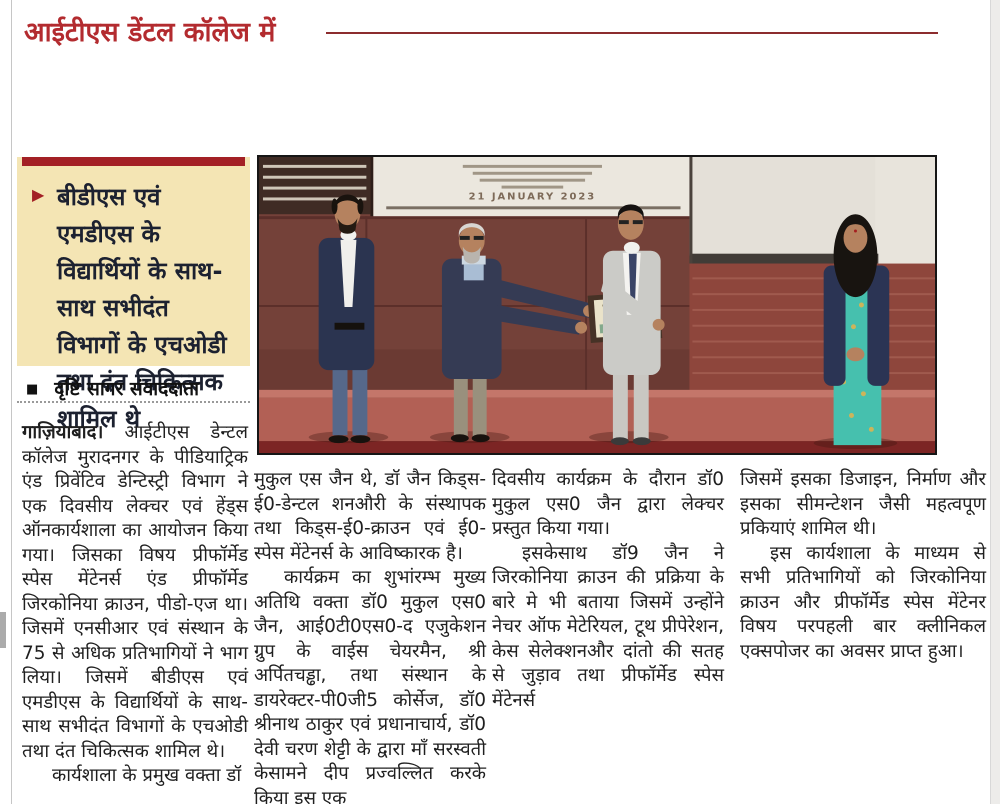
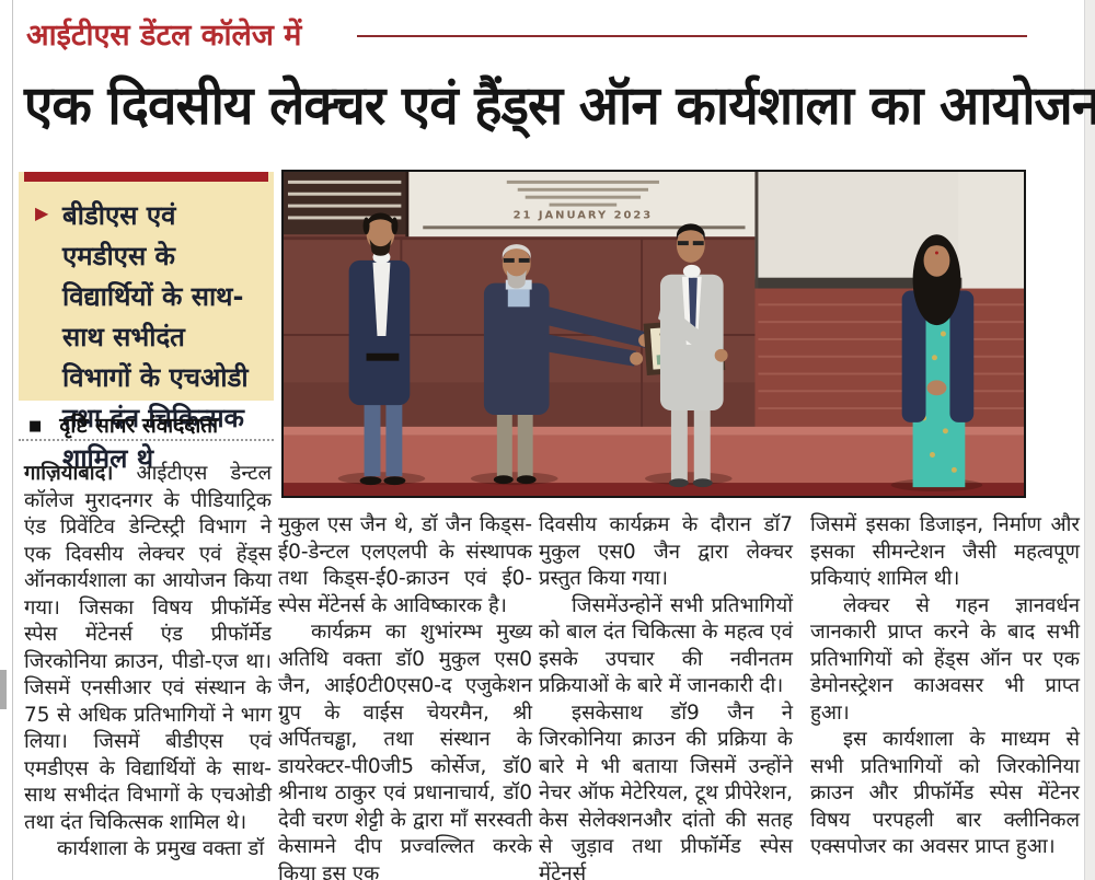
  आईटीएस डेंटल कॉलेज में
+ एक दिवसीय लेक्चर एवं हैंड्स ऑन कार्यशाला का आयोजन
  ▶
  बीडीएस एवं एमडीएस के विद्यार्थियों के साथ-साथ सभीदंत विभागों के एचओडी तथा दंत चिकित्सक शामिल थे
  ■ दृष्टि सागर संवाददाता
  21 JANUARY 2023
  गाज़ियाबाद। आईटीएस डेन्टल कॉलेज मुरादनगर के पीडियाट्रिक एंड प्रिवेंटिव डेन्टिस्ट्री विभाग ने एक दिवसीय लेक्चर एवं हेंड्स ऑनकार्यशाला का आयोजन किया गया। जिसका विषय प्रीफॉर्मेड स्पेस मेंटेनर्स एंड प्रीफॉर्मेड जिरकोनिया क्राउन, पीडो-एज था। जिसमें एनसीआर एवं संस्थान के 75 से अधिक प्रतिभागियों ने भाग लिया। जिसमें बीडीएस एवं एमडीएस के विद्यार्थियों के साथ-साथ सभीदंत विभागों के एचओडी तथा दंत चिकित्सक शामिल थे।
  कार्यशाला के प्रमुख वक्ता डॉ
- मुकुल एस जैन थे, डॉ जैन किड्स-ई0-डेन्टल शनऔरी के संस्थापक तथा किड्स-ई0-क्राउन एवं ई0-स्पेस मेंटेनर्स के आविष्कारक है।
+ मुकुल एस जैन थे, डॉ जैन किड्स-ई0-डेन्टल एलएलपी के संस्थापक तथा किड्स-ई0-क्राउन एवं ई0-स्पेस मेंटेनर्स के आविष्कारक है।
  कार्यक्रम का शुभांरम्भ मुख्य अतिथि वक्ता डॉ0 मुकुल एस0 जैन, आई0टी0एस0-द एजुकेशन ग्रुप के वाईस चेयरमैन, श्री अर्पितचड्ढा, तथा संस्थान के डायरेक्टर-पी0जी5 कोर्सेज, डॉ0 श्रीनाथ ठाकुर एवं प्रधानाचार्य, डॉ0 देवी चरण शेट्टी के द्वारा माँ सरस्वती केसामने दीप प्रज्वल्लित करके किया इस एक
- दिवसीय कार्यक्रम के दौरान डॉ0 मुकुल एस0 जैन द्वारा लेक्चर प्रस्तुत किया गया।
+ दिवसीय कार्यक्रम के दौरान डॉ7 मुकुल एस0 जैन द्वारा लेक्चर प्रस्तुत किया गया।
+ जिसमेंउन्होनें सभी प्रतिभागियों को बाल दंत चिकित्सा के महत्व एवं इसके उपचार की नवीनतम प्रक्रियाओं के बारे में जानकारी दी।
  इसकेसाथ डॉ9 जैन ने जिरकोनिया क्राउन की प्रक्रिया के बारे मे भी बताया जिसमें उन्होंने नेचर ऑफ मेटेरियल, टूथ प्रीपेरेशन, केस सेलेक्शनऔर दांतो की सतह से जुड़ाव तथा प्रीफॉर्मेड स्पेस मेंटेनर्स
  जिसमें इसका डिजाइन, निर्माण और इसका सीमन्टेशन जैसी महत्वपूण प्रकियाएं शामिल थी।
+ लेक्चर से गहन ज्ञानवर्धन जानकारी प्राप्त करने के बाद सभी प्रतिभागियों को हेंड्स ऑन पर एक डेमोनस्ट्रेशन काअवसर भी प्राप्त हुआ।
  इस कार्यशाला के माध्यम से सभी प्रतिभागियों को जिरकोनिया क्राउन और प्रीफॉर्मेड स्पेस मेंटेनर विषय परपहली बार क्लीनिकल एक्सपोजर का अवसर प्राप्त हुआ।
